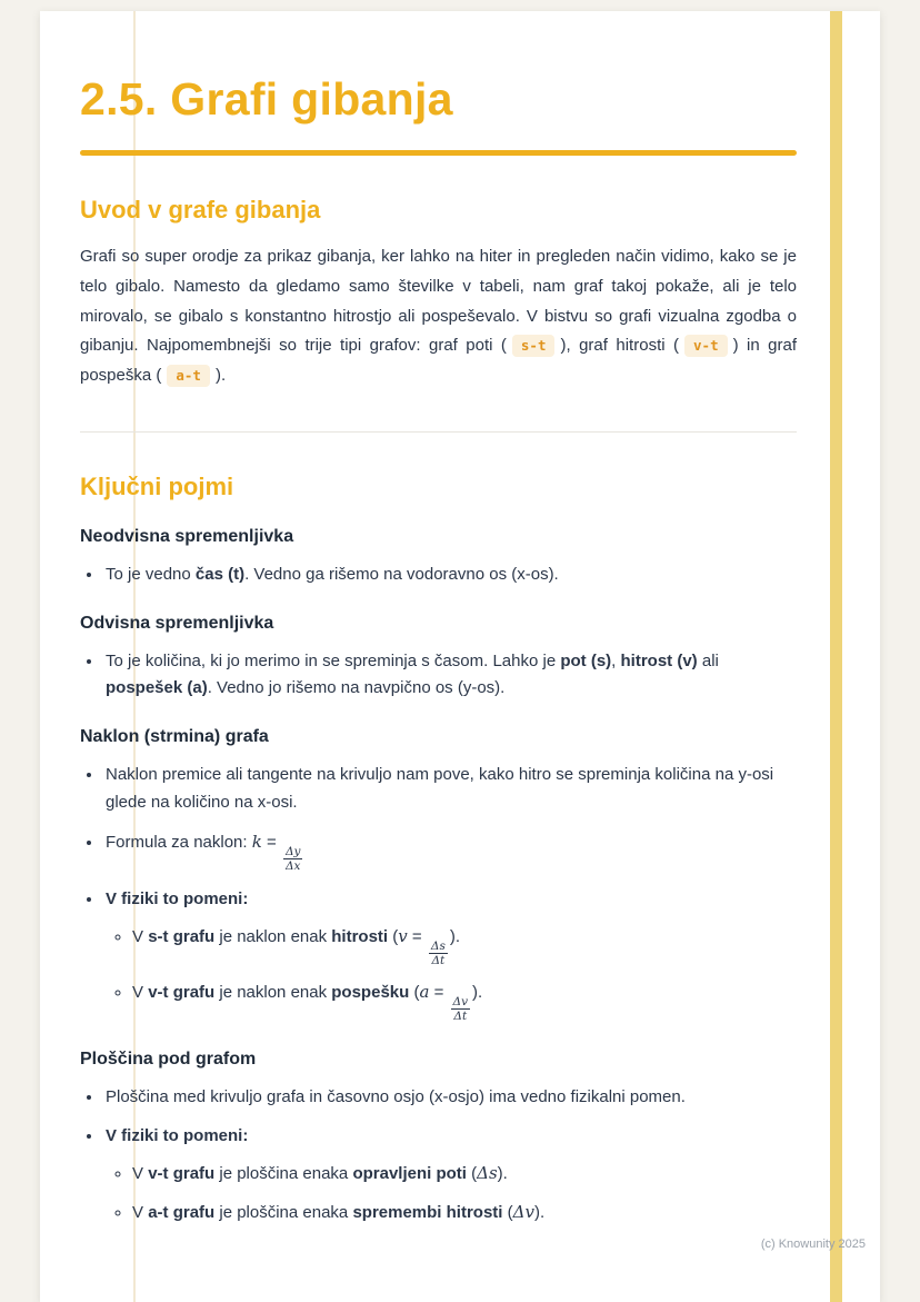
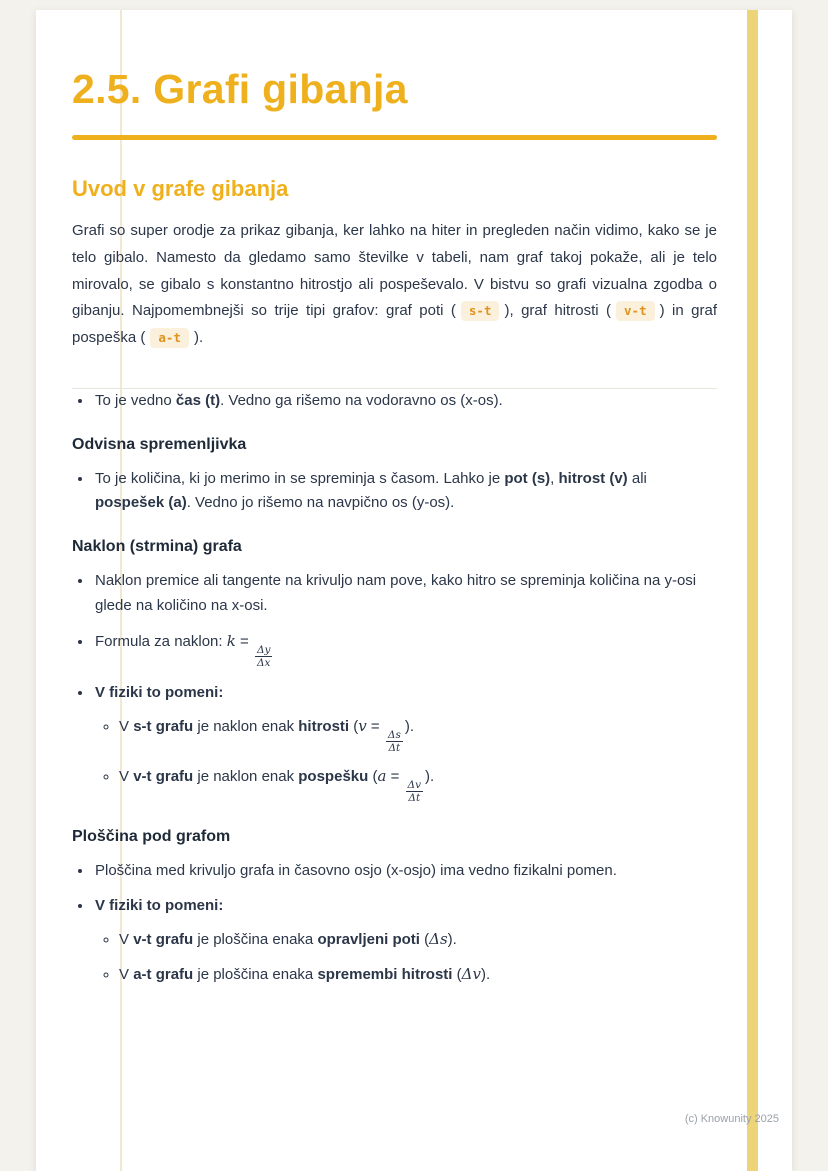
  2.5. Grafi gibanja
  Uvod v grafe gibanja
  Grafi so super orodje za prikaz gibanja, ker lahko na hiter in pregleden način vidimo, kako se je telo gibalo. Namesto da gledamo samo številke v tabeli, nam graf takoj pokaže, ali je telo mirovalo, se gibalo s konstantno hitrostjo ali pospeševalo. V bistvu so grafi vizualna zgodba o gibanju. Najpomembnejši so trije tipi grafov: graf poti ( s-t ), graf hitrosti ( v-t ) in graf pospeška ( a-t ).
- Ključni pojmi
- Neodvisna spremenljivka
  To je vedno čas (t). Vedno ga rišemo na vodoravno os (x-os).
  Odvisna spremenljivka
  To je količina, ki jo merimo in se spreminja s časom. Lahko je pot (s), hitrost (v) ali pospešek (a). Vedno jo rišemo na navpično os (y-os).
  Naklon (strmina) grafa
  Naklon premice ali tangente na krivuljo nam pove, kako hitro se spreminja količina na y-osi glede na količino na x-osi.
  Formula za naklon: k =
  Δy
  Δx
  V fiziki to pomeni:
  V s-t grafu je naklon enak hitrosti (v =
  Δs
  Δt
  ).
  V v-t grafu je naklon enak pospešku (a =
  Δv
  Δt
  ).
  Ploščina pod grafom
  Ploščina med krivuljo grafa in časovno osjo (x-osjo) ima vedno fizikalni pomen.
  V fiziki to pomeni:
  V v-t grafu je ploščina enaka opravljeni poti (Δs).
  V a-t grafu je ploščina enaka spremembi hitrosti (Δv).
  (c) Knowunity 2025
